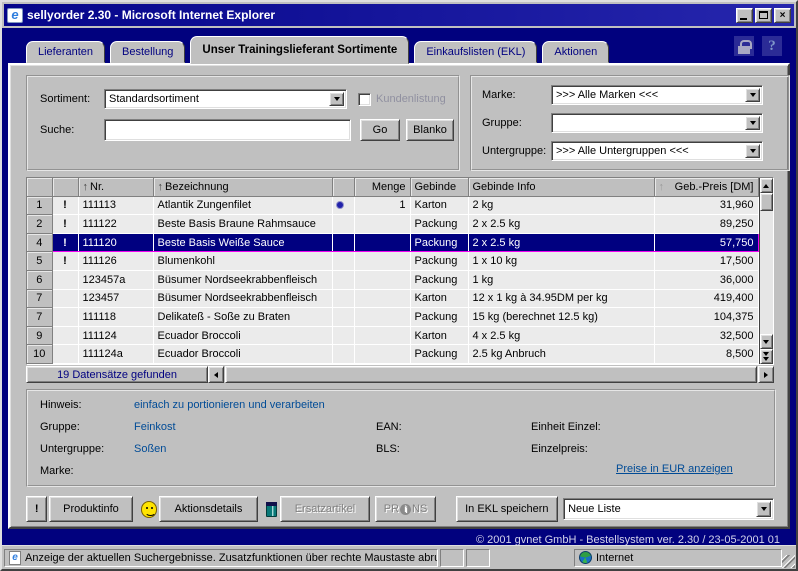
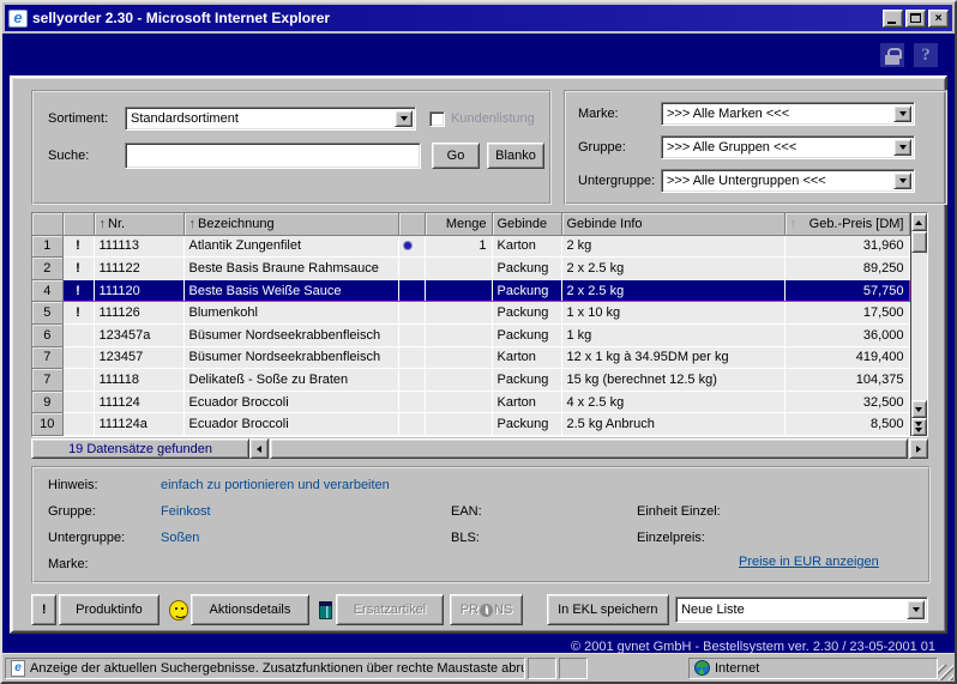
  e
  sellyorder 2.30 - Microsoft Internet Explorer
  ×
- Lieferanten
- Bestellung
- Unser Trainingslieferant Sortimente
- Einkaufslisten (EKL)
- Aktionen
  ?
  Sortiment:
  Standardsortiment
  Kundenlistung
  Suche:
  Go
  Blanko
  Marke:
  >>> Alle Marken <<<
  Gruppe:
+ >>> Alle Gruppen <<<
  Untergruppe:
  >>> Alle Untergruppen <<<
  		↑ Nr.	↑ Bezeichnung		Menge	Gebinde	Gebinde Info	↑ Geb.-Preis [DM]
  1	!	111113	Atlantik Zungenfilet		1	Karton	2 kg	31,960
  2	!	111122	Beste Basis Braune Rahmsauce			Packung	2 x 2.5 kg	89,250
  4	!	111120	Beste Basis Weiße Sauce			Packung	2 x 2.5 kg	57,750
  5	!	111126	Blumenkohl			Packung	1 x 10 kg	17,500
  6		123457a	Büsumer Nordseekrabbenfleisch			Packung	1 kg	36,000
  7		123457	Büsumer Nordseekrabbenfleisch			Karton	12 x 1 kg à 34.95DM per kg	419,400
  7		111118	Delikateß - Soße zu Braten			Packung	15 kg (berechnet 12.5 kg)	104,375
  9		111124	Ecuador Broccoli			Karton	4 x 2.5 kg	32,500
  10		111124a	Ecuador Broccoli			Packung	2.5 kg Anbruch	8,500
  19 Datensätze gefunden
  Hinweis:
  einfach zu portionieren und verarbeiten
  Gruppe:
  Feinkost
  EAN:
  Einheit Einzel:
  Untergruppe:
  Soßen
  BLS:
  Einzelpreis:
  Marke:
  Preise in EUR anzeigen
  !
  Produktinfo
  Aktionsdetails
  Ersatzartikel
  PR
  i
  NS
  In EKL speichern
  Neue Liste
  © 2001 gvnet GmbH - Bestellsystem ver. 2.30 / 23-05-2001 01
  e
  Anzeige der aktuellen Suchergebnisse. Zusatzfunktionen über rechte Maustaste abr
  Internet
